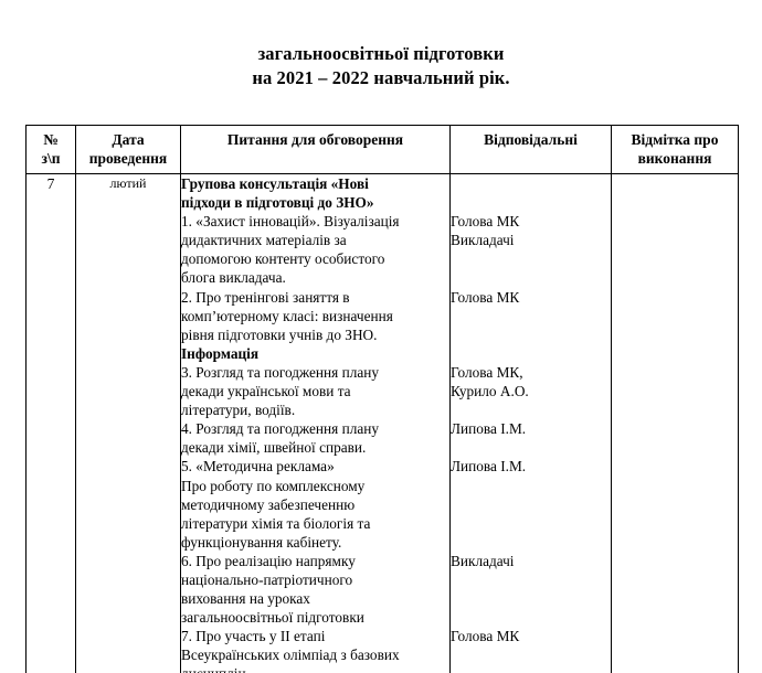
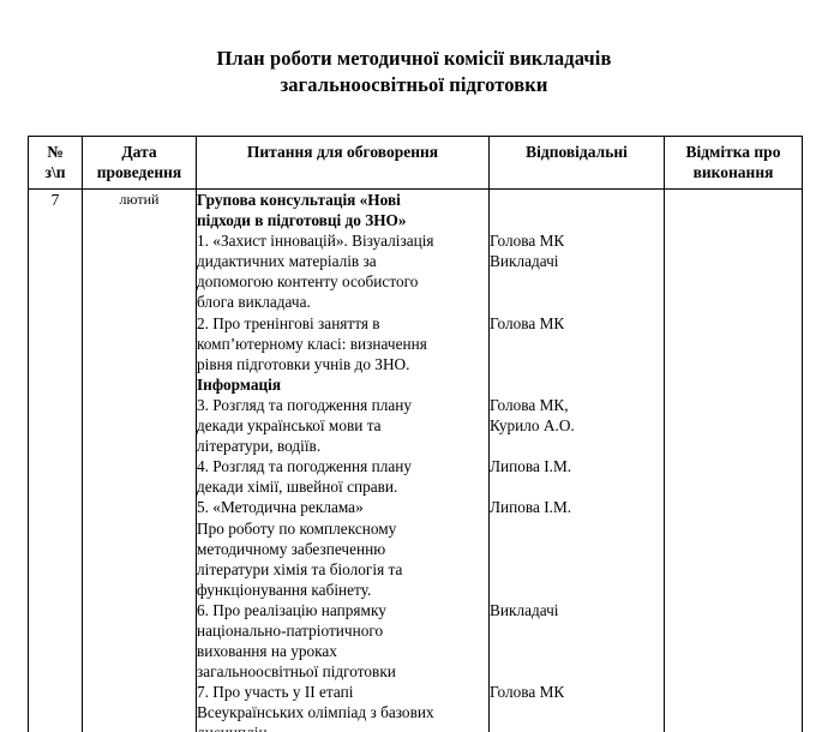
+ План роботи методичної комісії викладачів
  загальноосвітньої підготовки
- на 2021 – 2022 навчальний рік.
  № з\п	Дата проведення	Питання для обговорення	Відповідальні	Відмітка про виконання
  7	лютий	Групова консультація «Новіпідходи в підготовці до ЗНО»1. «Захист інновацій». Візуалізаціядидактичних матеріалів задопомогою контенту особистогоблога викладача.2. Про тренінгові заняття вкомп’ютерному класі: визначеннярівня підготовки учнів до ЗНО.Інформація3. Розгляд та погодження планудекади української мови талітератури, водіїв.4. Розгляд та погодження планудекади хімії, швейної справи.5. «Методична реклама»Про роботу по комплексномуметодичному забезпеченнюлітератури хімія та біологія тафункціонування кабінету.6. Про реалізацію напрямкунаціонально-патріотичноговиховання на урокахзагальноосвітньої підготовки7. Про участь у ІІ етапіВсеукраїнських олімпіад з базових	Голова МКВикладачі Голова МК Голова МК,Курило А.О. Липова І.М. Липова І.М. Викладачі Голова МК
